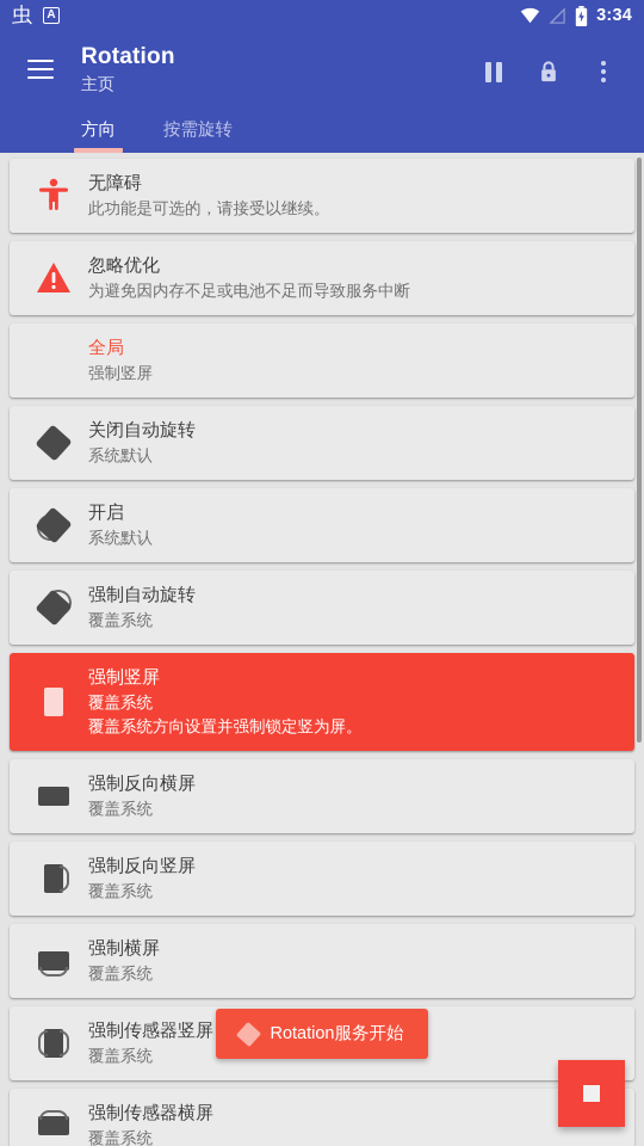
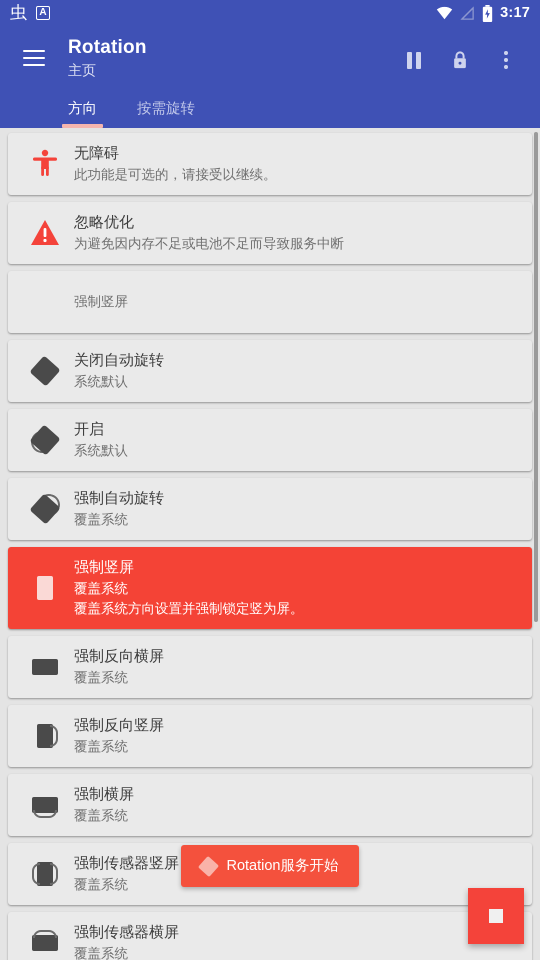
  虫
  A
- 3:34
+ 3:17
  Rotation
  主页
  方向
  按需旋转
  无障碍
  此功能是可选的，请接受以继续。
  忽略优化
  为避免因内存不足或电池不足而导致服务中断
- 全局
  强制竖屏
  关闭自动旋转
  系统默认
  开启
  系统默认
  强制自动旋转
  覆盖系统
  强制竖屏
  覆盖系统
  覆盖系统方向设置并强制锁定竖为屏。
  强制反向横屏
  覆盖系统
  强制反向竖屏
  覆盖系统
  强制横屏
  覆盖系统
  强制传感器竖屏
  覆盖系统
  强制传感器横屏
  覆盖系统
  Rotation服务开始
